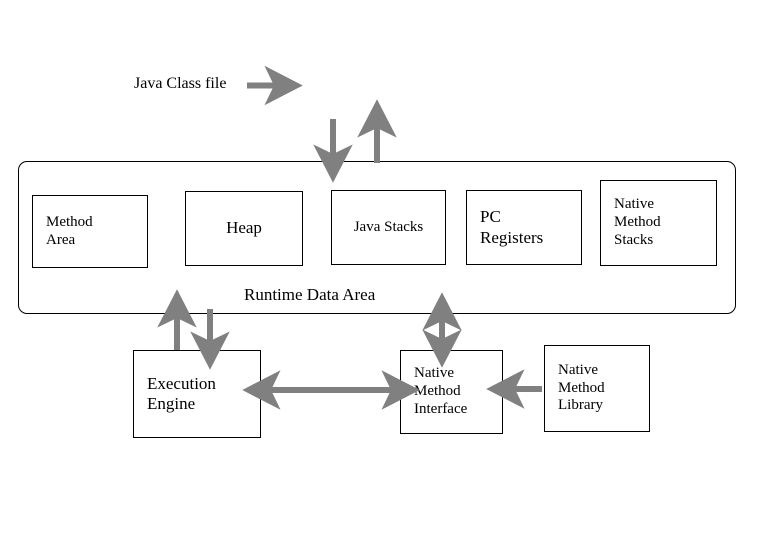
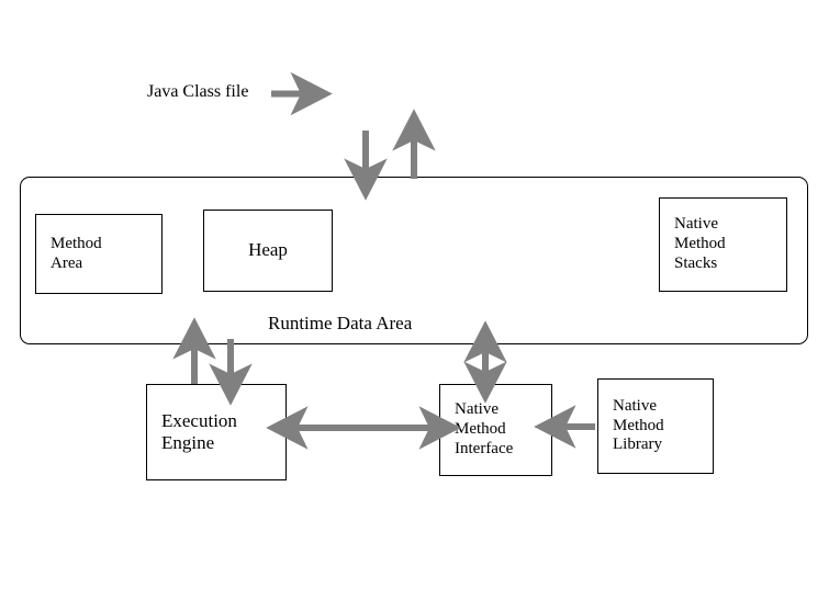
  Java Class file
  Runtime Data Area
  Method
  Area
  Heap
- Java Stacks
- PC
- Registers
  Native
  Method
  Stacks
  Execution
  Engine
  Native
  Method
  Interface
  Native
  Method
  Library
